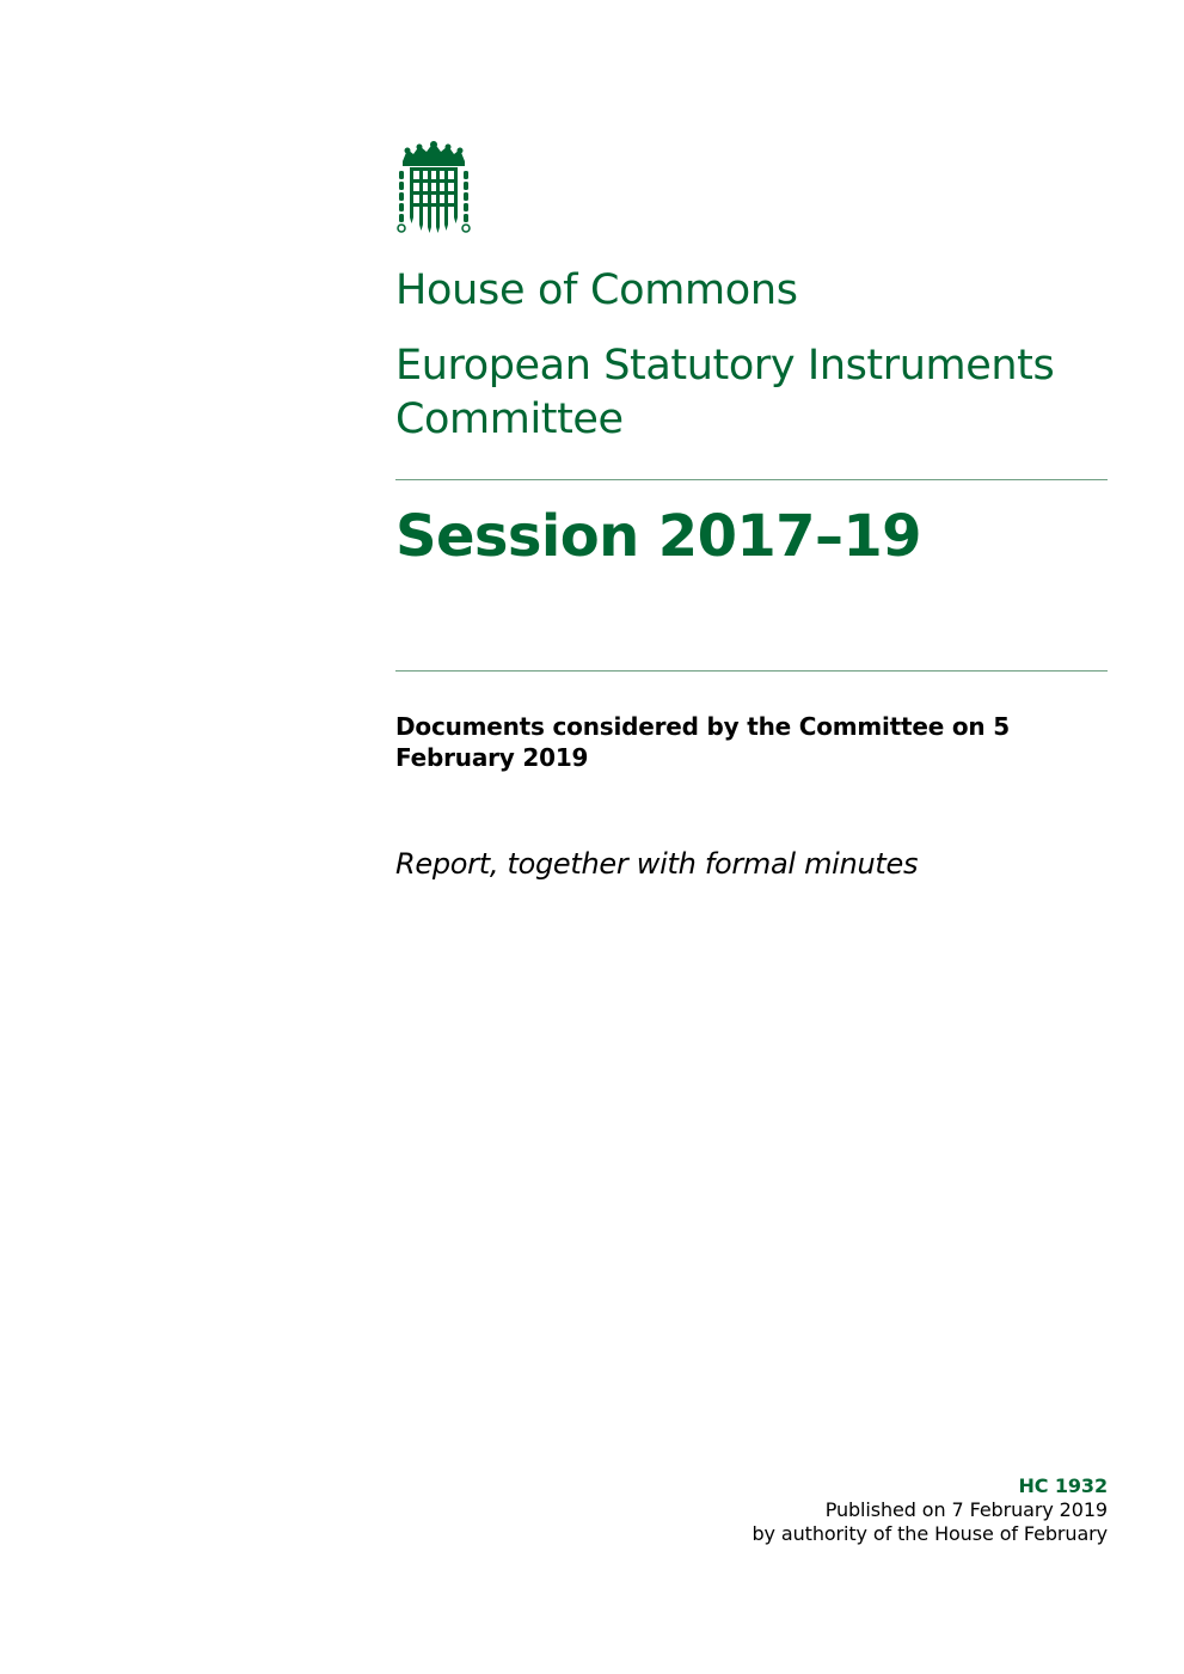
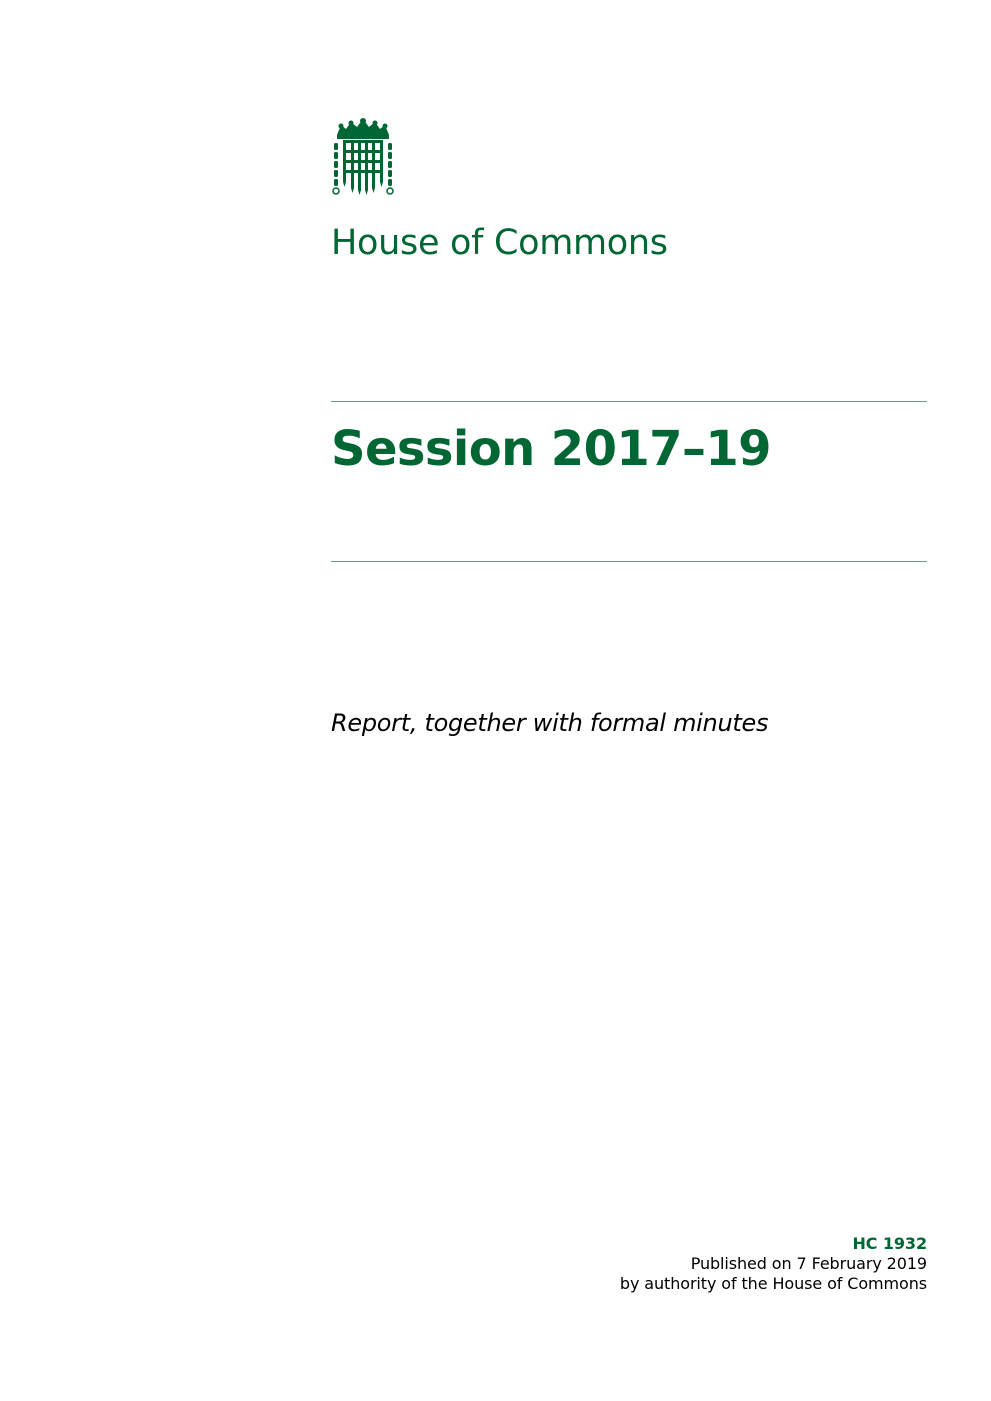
  House of Commons
- European Statutory Instruments Committee
  Session 2017–19
- Documents considered by the Committee on 5 February 2019
  Report, together with formal minutes
  HC 1932
  Published on 7 February 2019
- by authority of the House of February
+ by authority of the House of Commons
